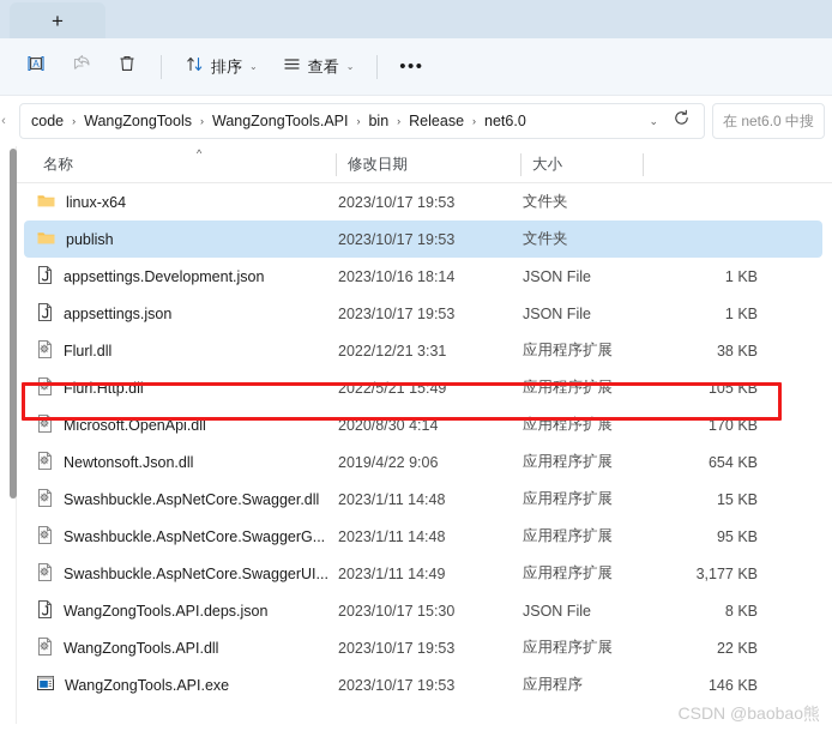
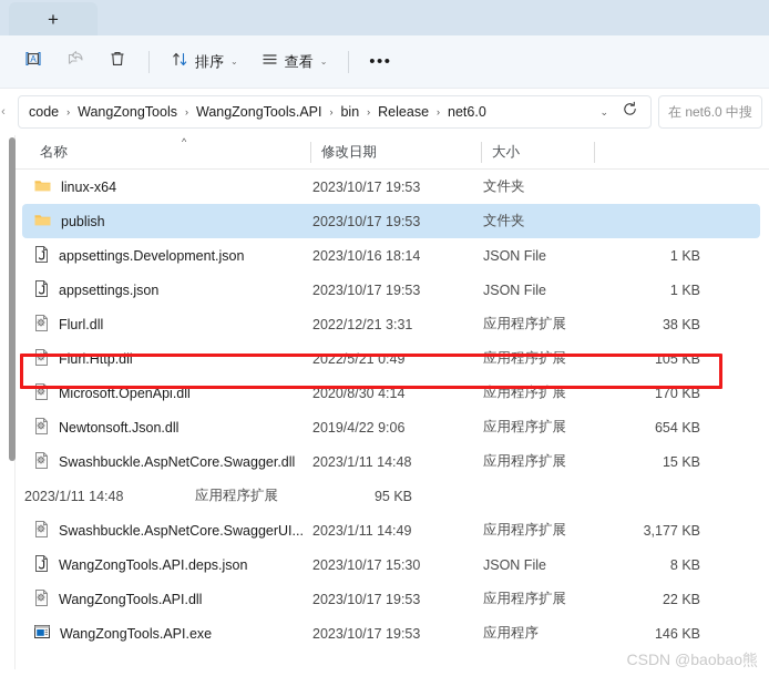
  +
  A
  排序
  ⌄
  查看
  ⌄
  •••
  ‹
  code
  ›
  WangZongTools
  ›
  WangZongTools.API
  ›
  bin
  ›
  Release
  ›
  net6.0
  ⌄
  在 net6.0 中搜
  名称
  ^
  修改日期
  大小
  linux-x64
  2023/10/17 19:53
  文件夹
  publish
  2023/10/17 19:53
  文件夹
  appsettings.Development.json
  2023/10/16 18:14
  JSON File
  1 KB
  appsettings.json
  2023/10/17 19:53
  JSON File
  1 KB
  Flurl.dll
  2022/12/21 3:31
  应用程序扩展
  38 KB
  Flurl.Http.dll
- 2022/5/21 15:49
+ 2022/5/21 0:49
  应用程序扩展
  105 KB
  Microsoft.OpenApi.dll
  2020/8/30 4:14
  应用程序扩展
  170 KB
  Newtonsoft.Json.dll
  2019/4/22 9:06
  应用程序扩展
  654 KB
  Swashbuckle.AspNetCore.Swagger.dll
  2023/1/11 14:48
  应用程序扩展
  15 KB
- Swashbuckle.AspNetCore.SwaggerG...
  2023/1/11 14:48
  应用程序扩展
  95 KB
  Swashbuckle.AspNetCore.SwaggerUI...
  2023/1/11 14:49
  应用程序扩展
  3,177 KB
  WangZongTools.API.deps.json
  2023/10/17 15:30
  JSON File
  8 KB
  WangZongTools.API.dll
  2023/10/17 19:53
  应用程序扩展
  22 KB
  WangZongTools.API.exe
  2023/10/17 19:53
  应用程序
  146 KB
  CSDN @baobao熊
